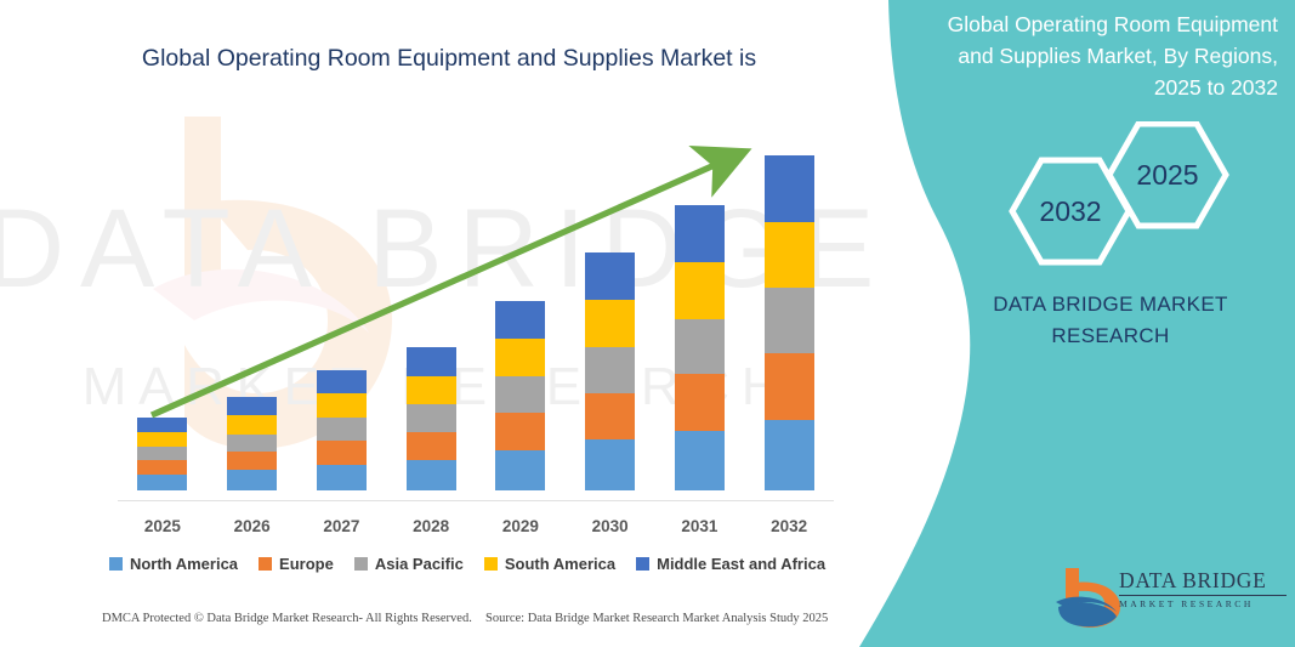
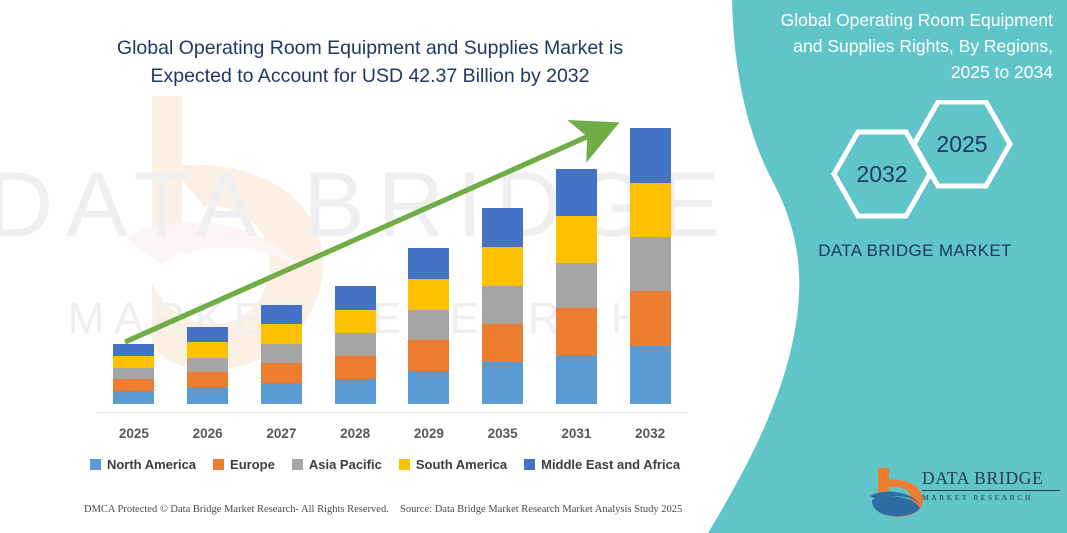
  DATA BRIDGE
  Global Operating Room Equipment and Supplies Market is
+ Expected to Account for USD 42.37 Billion by 2032
  2025
  2026
  2027
  2028
  2029
- 2030
+ 2035
  2031
  2032
  North America
  Europe
  Asia Pacific
  South America
  Middle East and Africa
  DMCA Protected © Data Bridge Market Research- All Rights Reserved.
  Source: Data Bridge Market Research Market Analysis Study 2025
  Global Operating Room Equipment
- and Supplies Market, By Regions,
+ and Supplies Rights, By Regions,
- 2025 to 2032
+ 2025 to 2034
  2025
  2032
  DATA BRIDGE MARKET
- RESEARCH
  DATA BRIDGE
  MARKET RESEARCH
